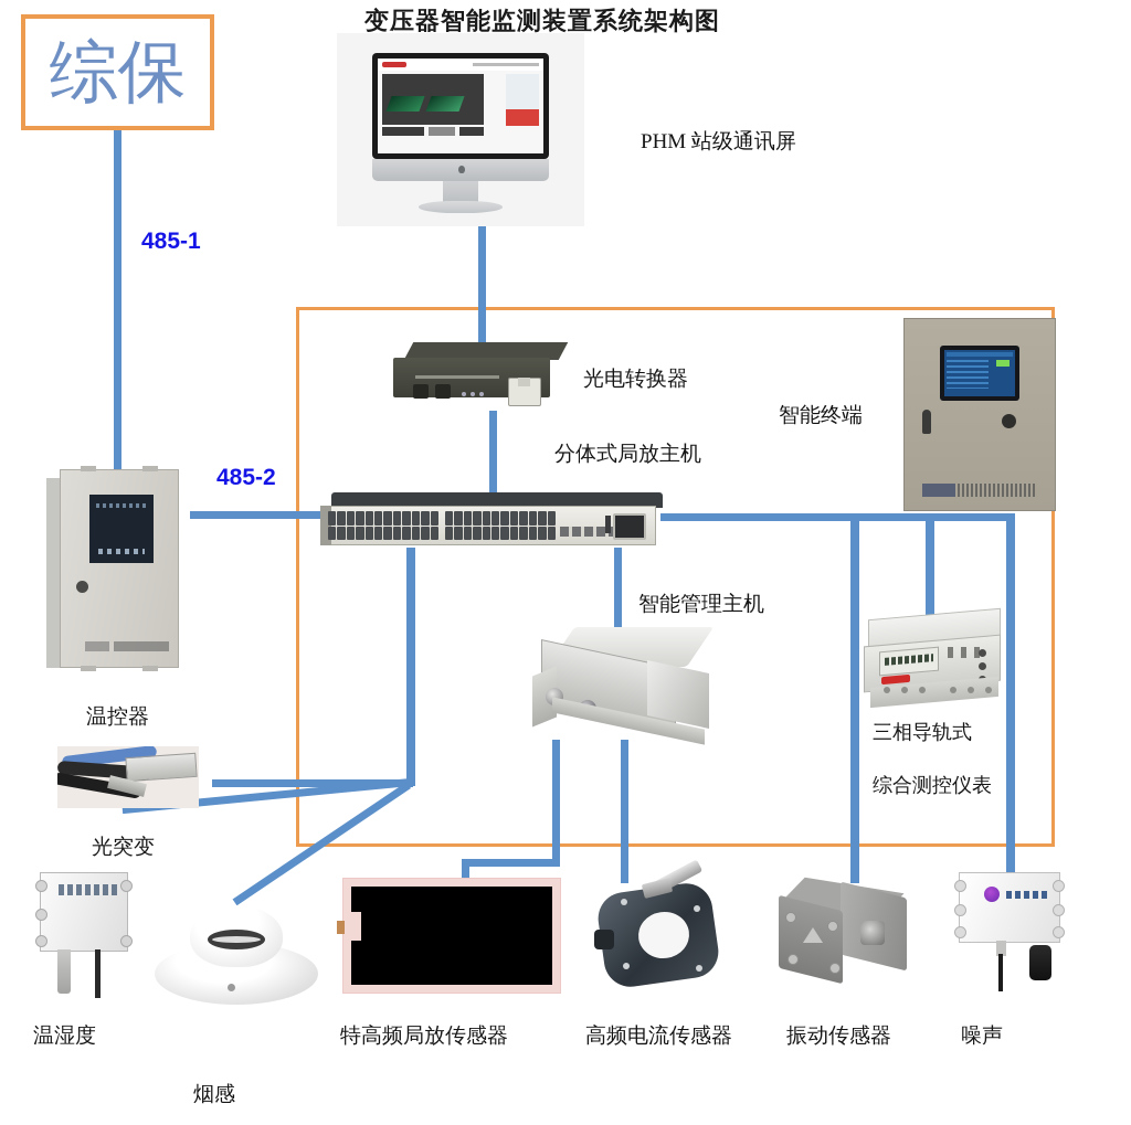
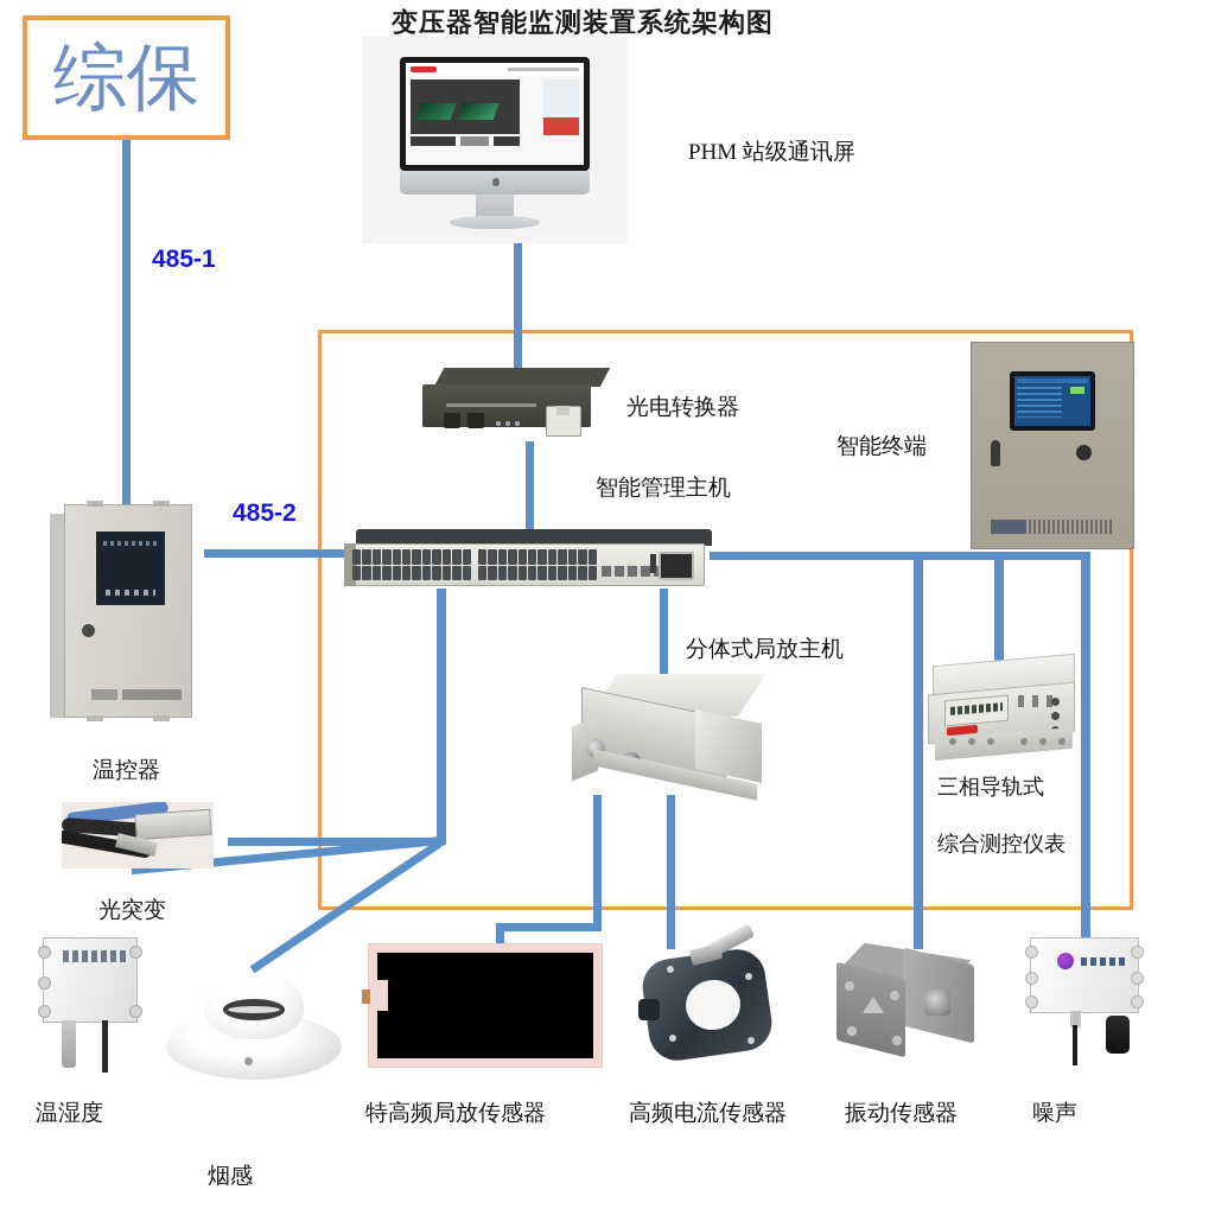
  变压器智能监测装置系统架构图
  综保
  485-1
  485-2
  PHM 站级通讯屏
  光电转换器
- 分体式局放主机
+ 智能管理主机
  智能终端
- 智能管理主机
+ 分体式局放主机
  温控器
  光突变
  温湿度
  烟感
  特高频局放传感器
  高频电流传感器
  振动传感器
  噪声
  三相导轨式
  综合测控仪表
